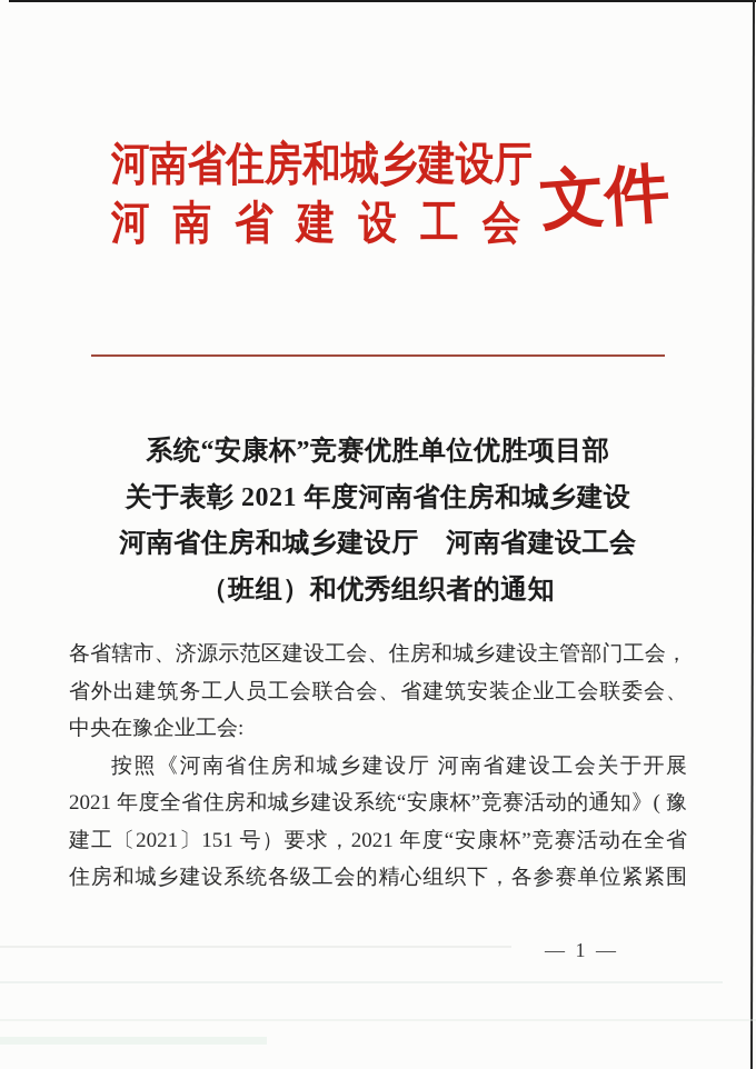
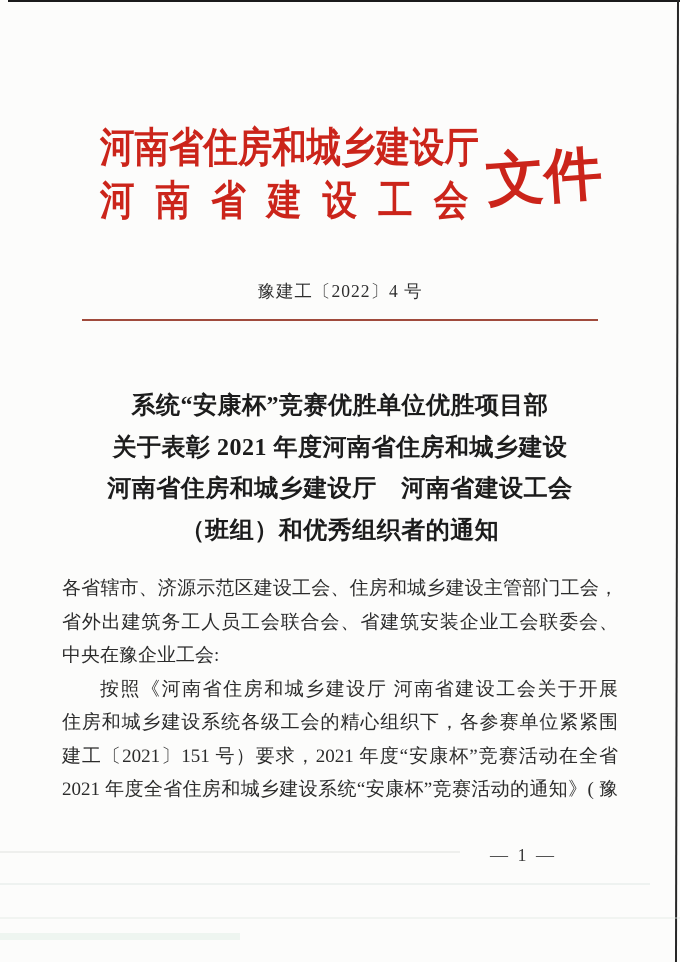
  河南省住房和城乡建设厅
  河 南 省 建 设 工 会
+ 豫建工〔2022〕4 号
  系统“安康杯”竞赛优胜单位优胜项目部
  关于表彰 2021 年度河南省住房和城乡建设
  河南省住房和城乡建设厅 河南省建设工会
  （班组）和优秀组织者的通知
  各省辖市、济源示范区建设工会、住房和城乡建设主管部门工会，
  省外出建筑务工人员工会联合会、省建筑安装企业工会联委会、
  中央在豫企业工会:
  按照《河南省住房和城乡建设厅 河南省建设工会关于开展
- 2021 年度全省住房和城乡建设系统“安康杯”竞赛活动的通知》( 豫
+ 住房和城乡建设系统各级工会的精心组织下，各参赛单位紧紧围
  建工〔2021〕151 号）要求，2021 年度“安康杯”竞赛活动在全省
- 住房和城乡建设系统各级工会的精心组织下，各参赛单位紧紧围
+ 2021 年度全省住房和城乡建设系统“安康杯”竞赛活动的通知》( 豫
  — 1 —
